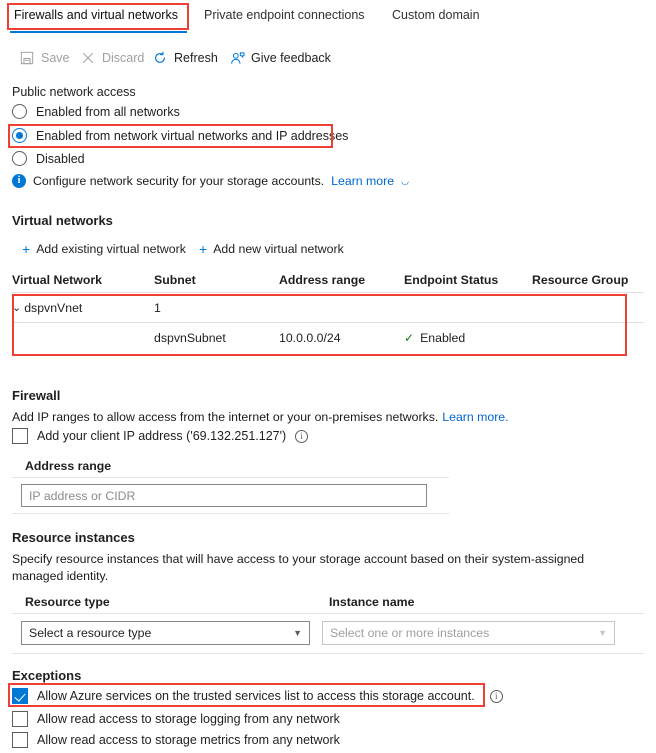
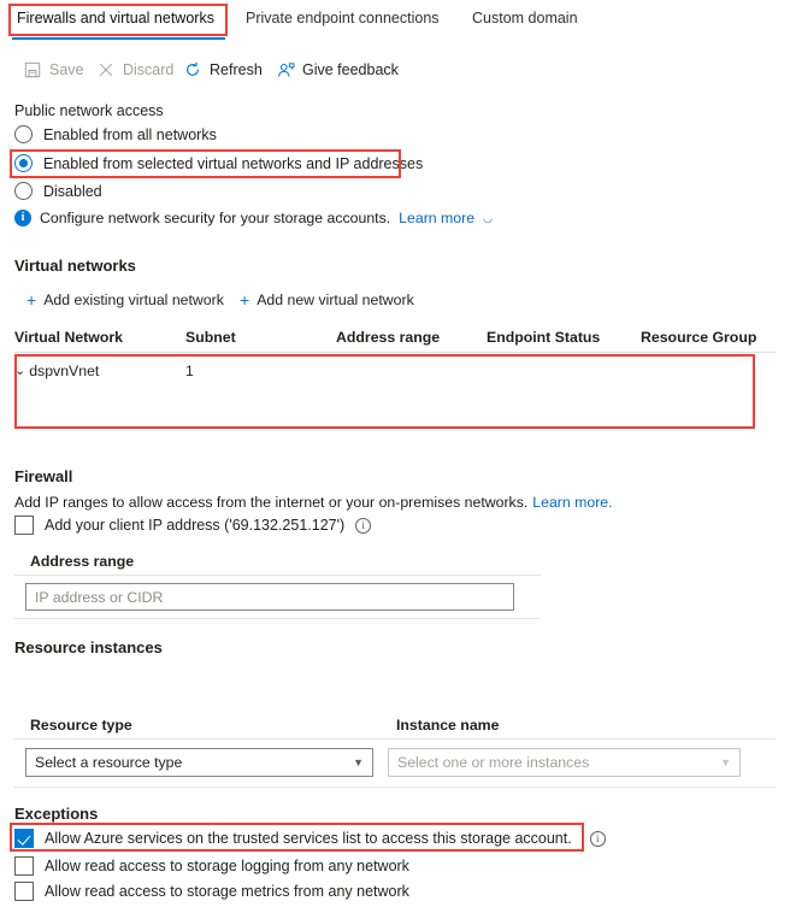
  Firewalls and virtual networks
  Private endpoint connections
  Custom domain
  Save
  Discard
  Refresh
  Give feedback
  Public network access
  Enabled from all networks
- Enabled from network virtual networks and IP addresses
+ Enabled from selected virtual networks and IP addresses
  Disabled
  i
  Configure network security for your storage accounts.
  Learn more
  ◡
  Virtual networks
  +
  Add existing virtual network
  +
  Add new virtual network
  Virtual Network
  Subnet
  Address range
  Endpoint Status
  Resource Group
  ⌄
  dspvnVnet
  1
- dspvnSubnet
- 10.0.0.0/24
- ✓
- Enabled
  Firewall
  Add IP ranges to allow access from the internet or your on-premises networks.
  Learn more.
  Add your client IP address ('69.132.251.127')
  i
  Address range
  IP address or CIDR
  Resource instances
- Specify resource instances that will have access to your storage account based on their system-assigned managed identity.
  Resource type
  Instance name
  Select a resource type
  ▼
  Select one or more instances
  ▼
  Exceptions
  Allow Azure services on the trusted services list to access this storage account.
  i
  Allow read access to storage logging from any network
  Allow read access to storage metrics from any network
